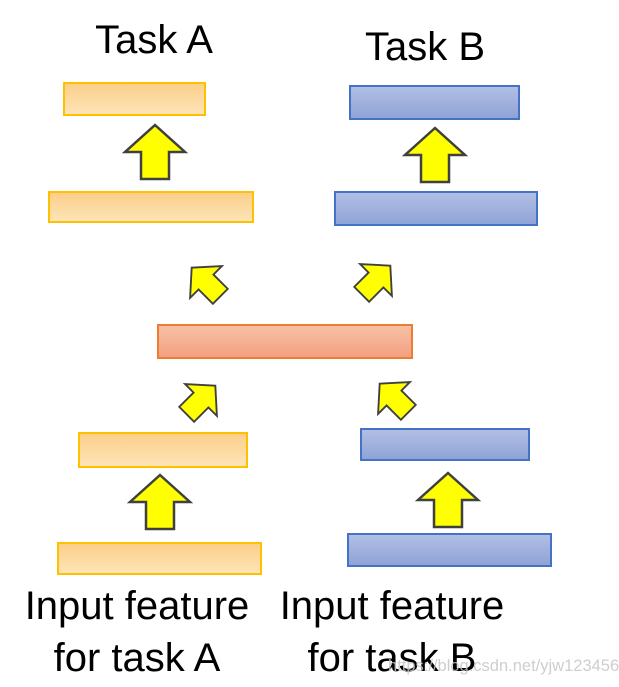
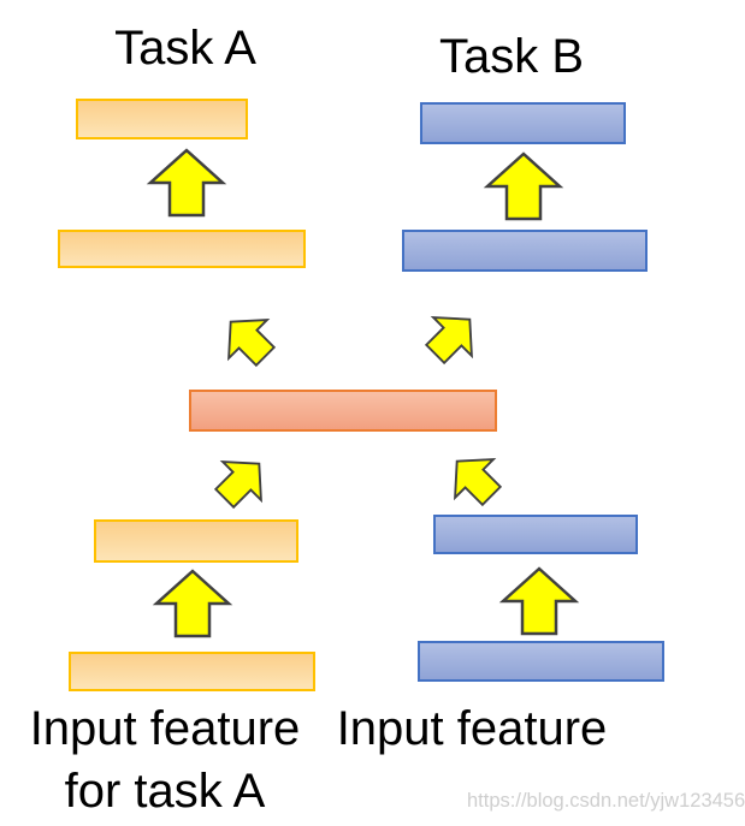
  Task A
  Task B
  Input feature
  for task A
  Input feature
- for task B
  https://blog.csdn.net/yjw123456
